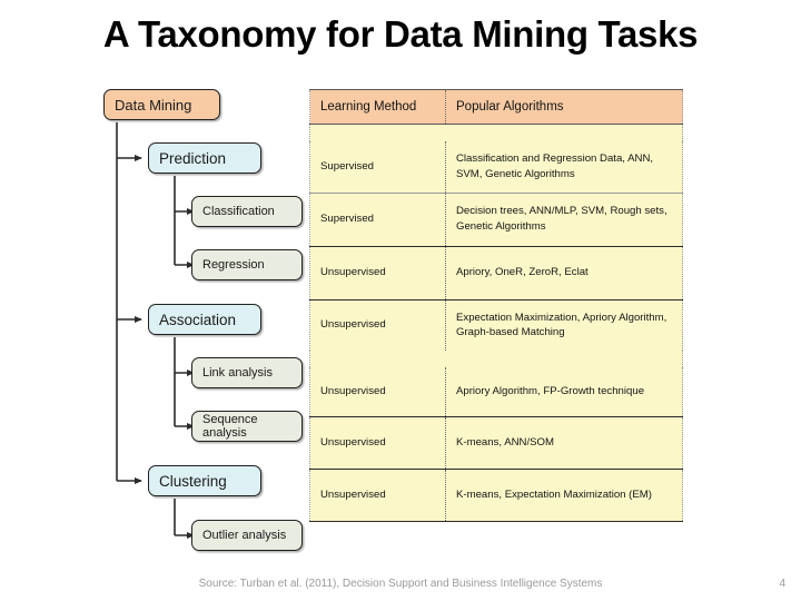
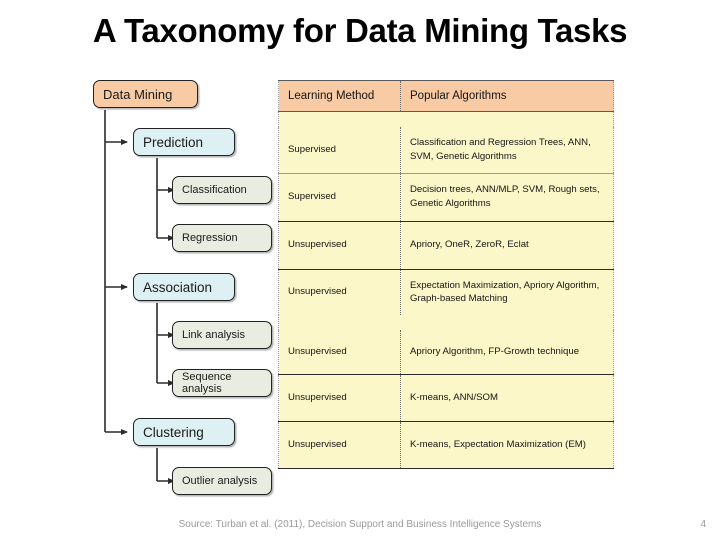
  A Taxonomy for Data Mining Tasks
  Data Mining
  Prediction
  Classification
  Regression
  Association
  Link analysis
  Sequence analysis
  Clustering
  Outlier analysis
  Learning Method	Popular Algorithms
- Supervised	Classification and Regression Data, ANN, SVM, Genetic Algorithms
+ Supervised	Classification and Regression Trees, ANN, SVM, Genetic Algorithms
  Supervised	Decision trees, ANN/MLP, SVM, Rough sets, Genetic Algorithms
  Unsupervised	Apriory, OneR, ZeroR, Eclat
  Unsupervised	Expectation Maximization, Apriory Algorithm, Graph-based Matching
  Unsupervised	Apriory Algorithm, FP-Growth technique
  Unsupervised	K-means, ANN/SOM
  Unsupervised	K-means, Expectation Maximization (EM)
  Source: Turban et al. (2011), Decision Support and Business Intelligence Systems
  4
